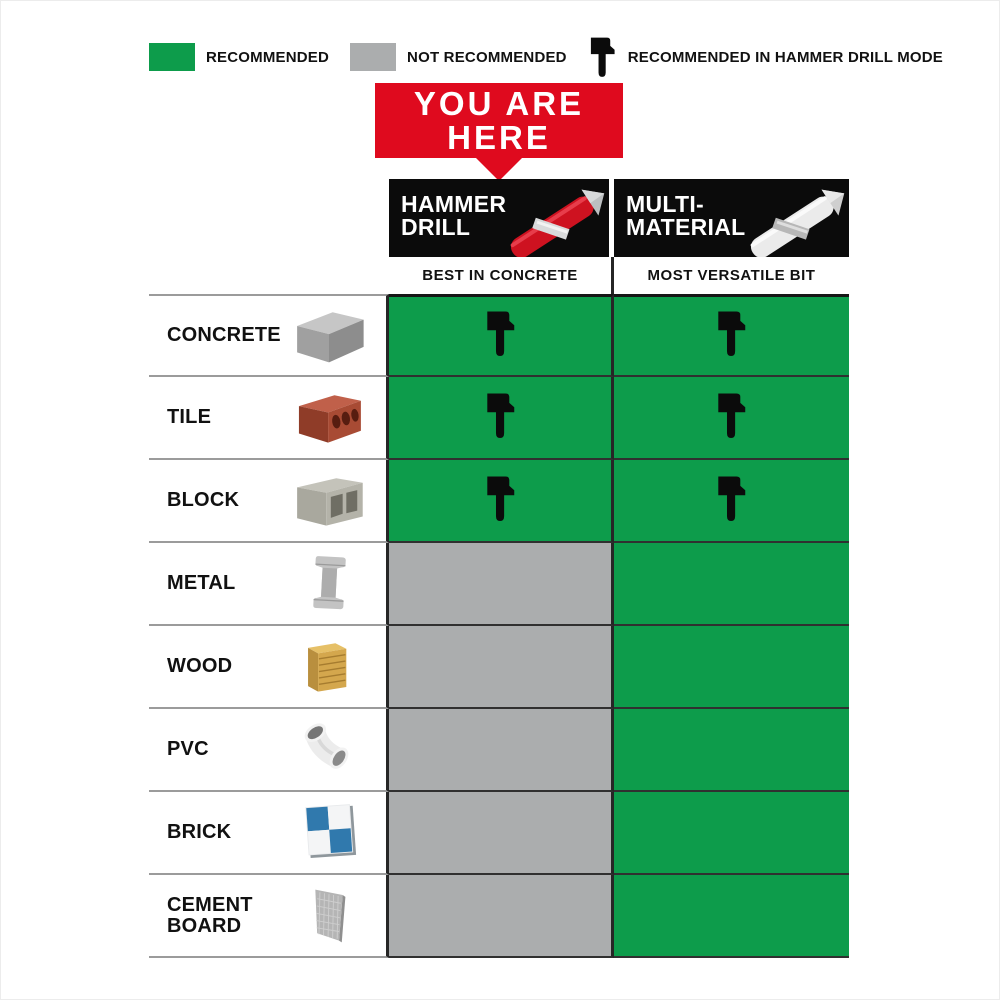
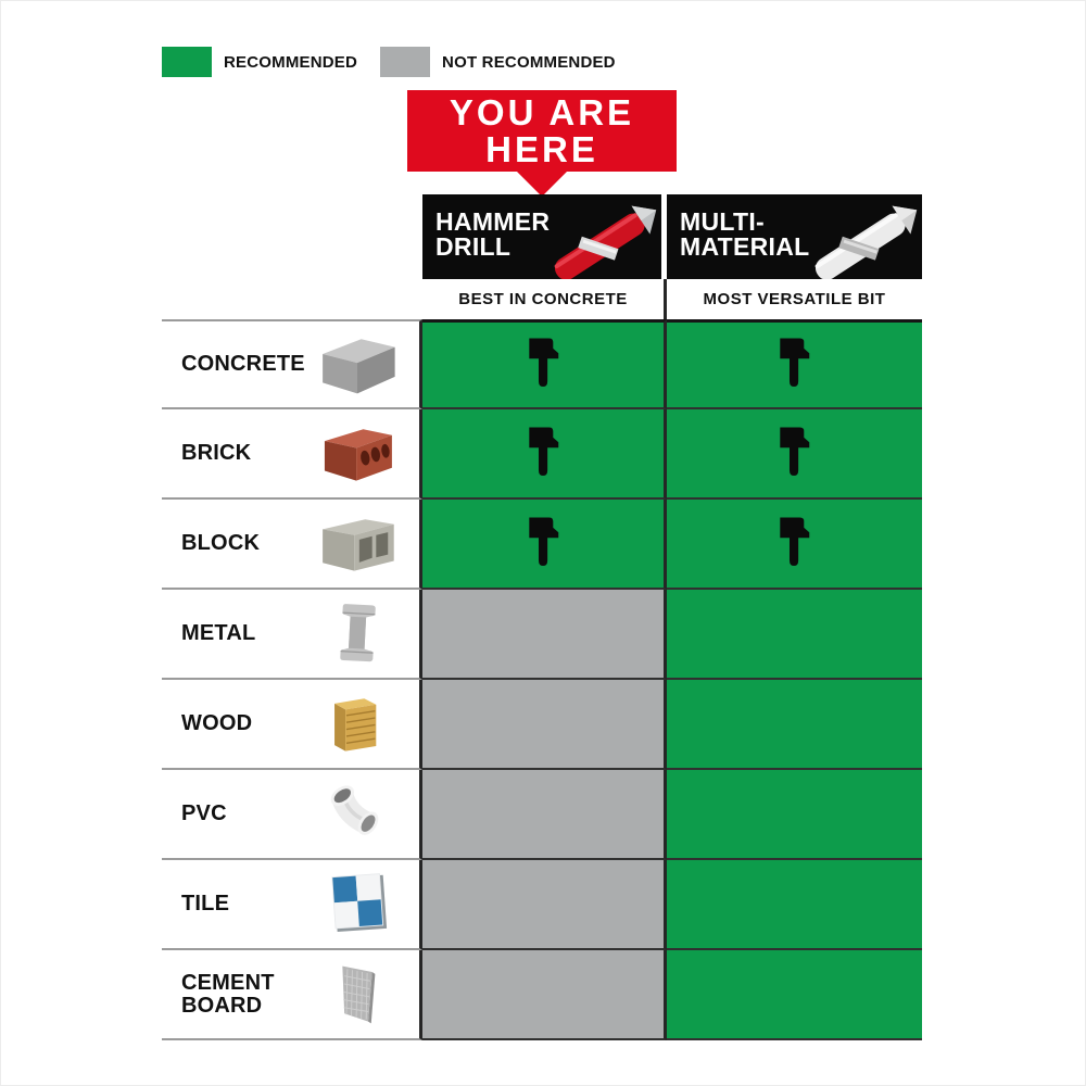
  RECOMMENDED
  NOT RECOMMENDED
- RECOMMENDED IN HAMMER DRILL MODE
  YOU ARE
  HERE
  HAMMER
  DRILL
  MULTI-
  MATERIAL
  BEST IN CONCRETE
  MOST VERSATILE BIT
  CONCRETE
- TILE
+ BRICK
  BLOCK
  METAL
  WOOD
  PVC
- BRICK
+ TILE
  CEMENT BOARD
